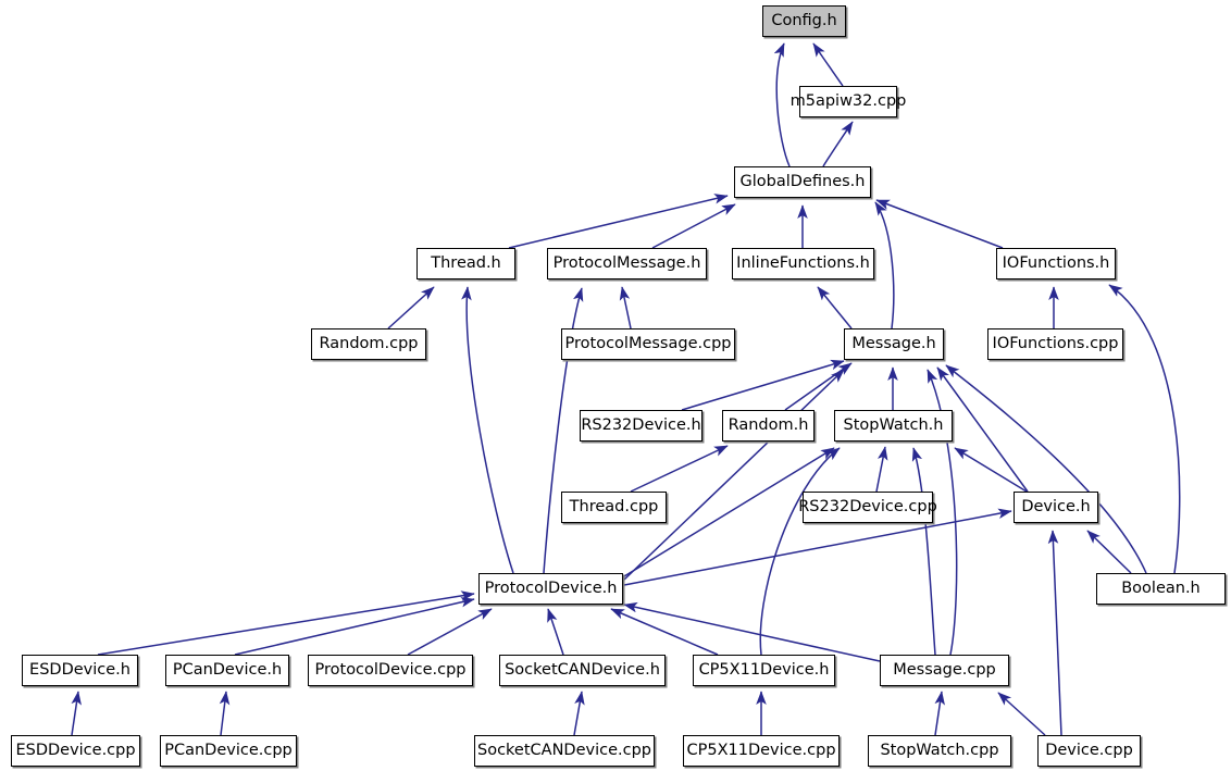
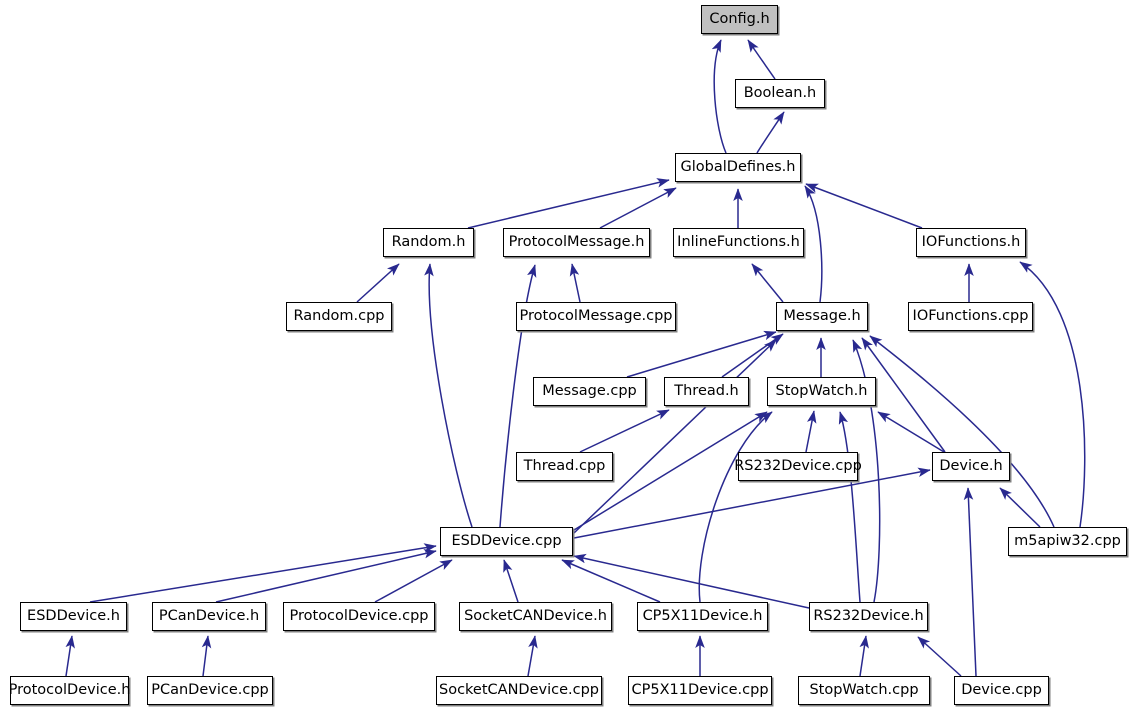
  Config.h
- m5apiw32.cpp
+ Boolean.h
  GlobalDefines.h
- Thread.h
+ Random.h
  ProtocolMessage.h
  InlineFunctions.h
  IOFunctions.h
  Random.cpp
  ProtocolMessage.cpp
  Message.h
  IOFunctions.cpp
- RS232Device.h
+ Message.cpp
- Random.h
+ Thread.h
  StopWatch.h
  Thread.cpp
  RS232Device.cpp
  Device.h
- ProtocolDevice.h
+ ESDDevice.cpp
- Boolean.h
+ m5apiw32.cpp
  ESDDevice.h
  PCanDevice.h
  ProtocolDevice.cpp
  SocketCANDevice.h
  CP5X11Device.h
- Message.cpp
+ RS232Device.h
- ESDDevice.cpp
+ ProtocolDevice.h
  PCanDevice.cpp
  SocketCANDevice.cpp
  CP5X11Device.cpp
  StopWatch.cpp
  Device.cpp
